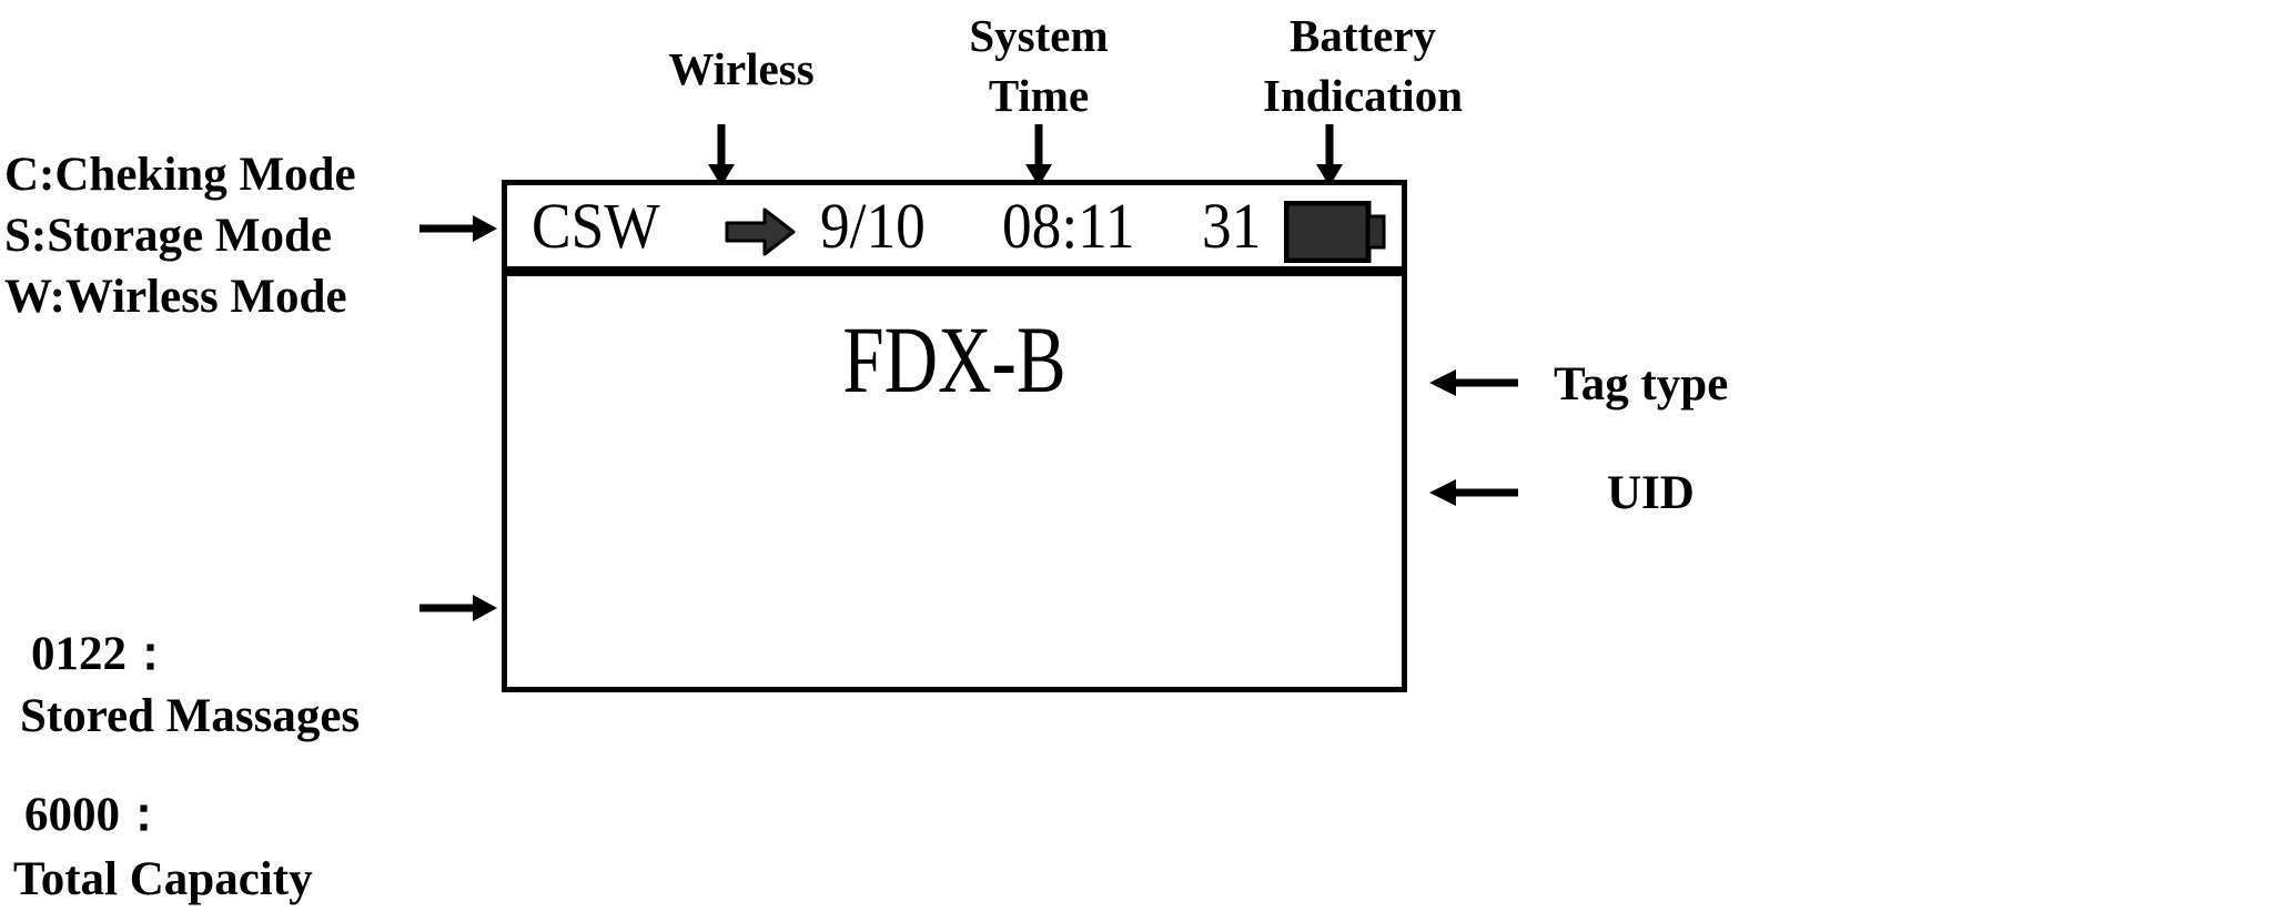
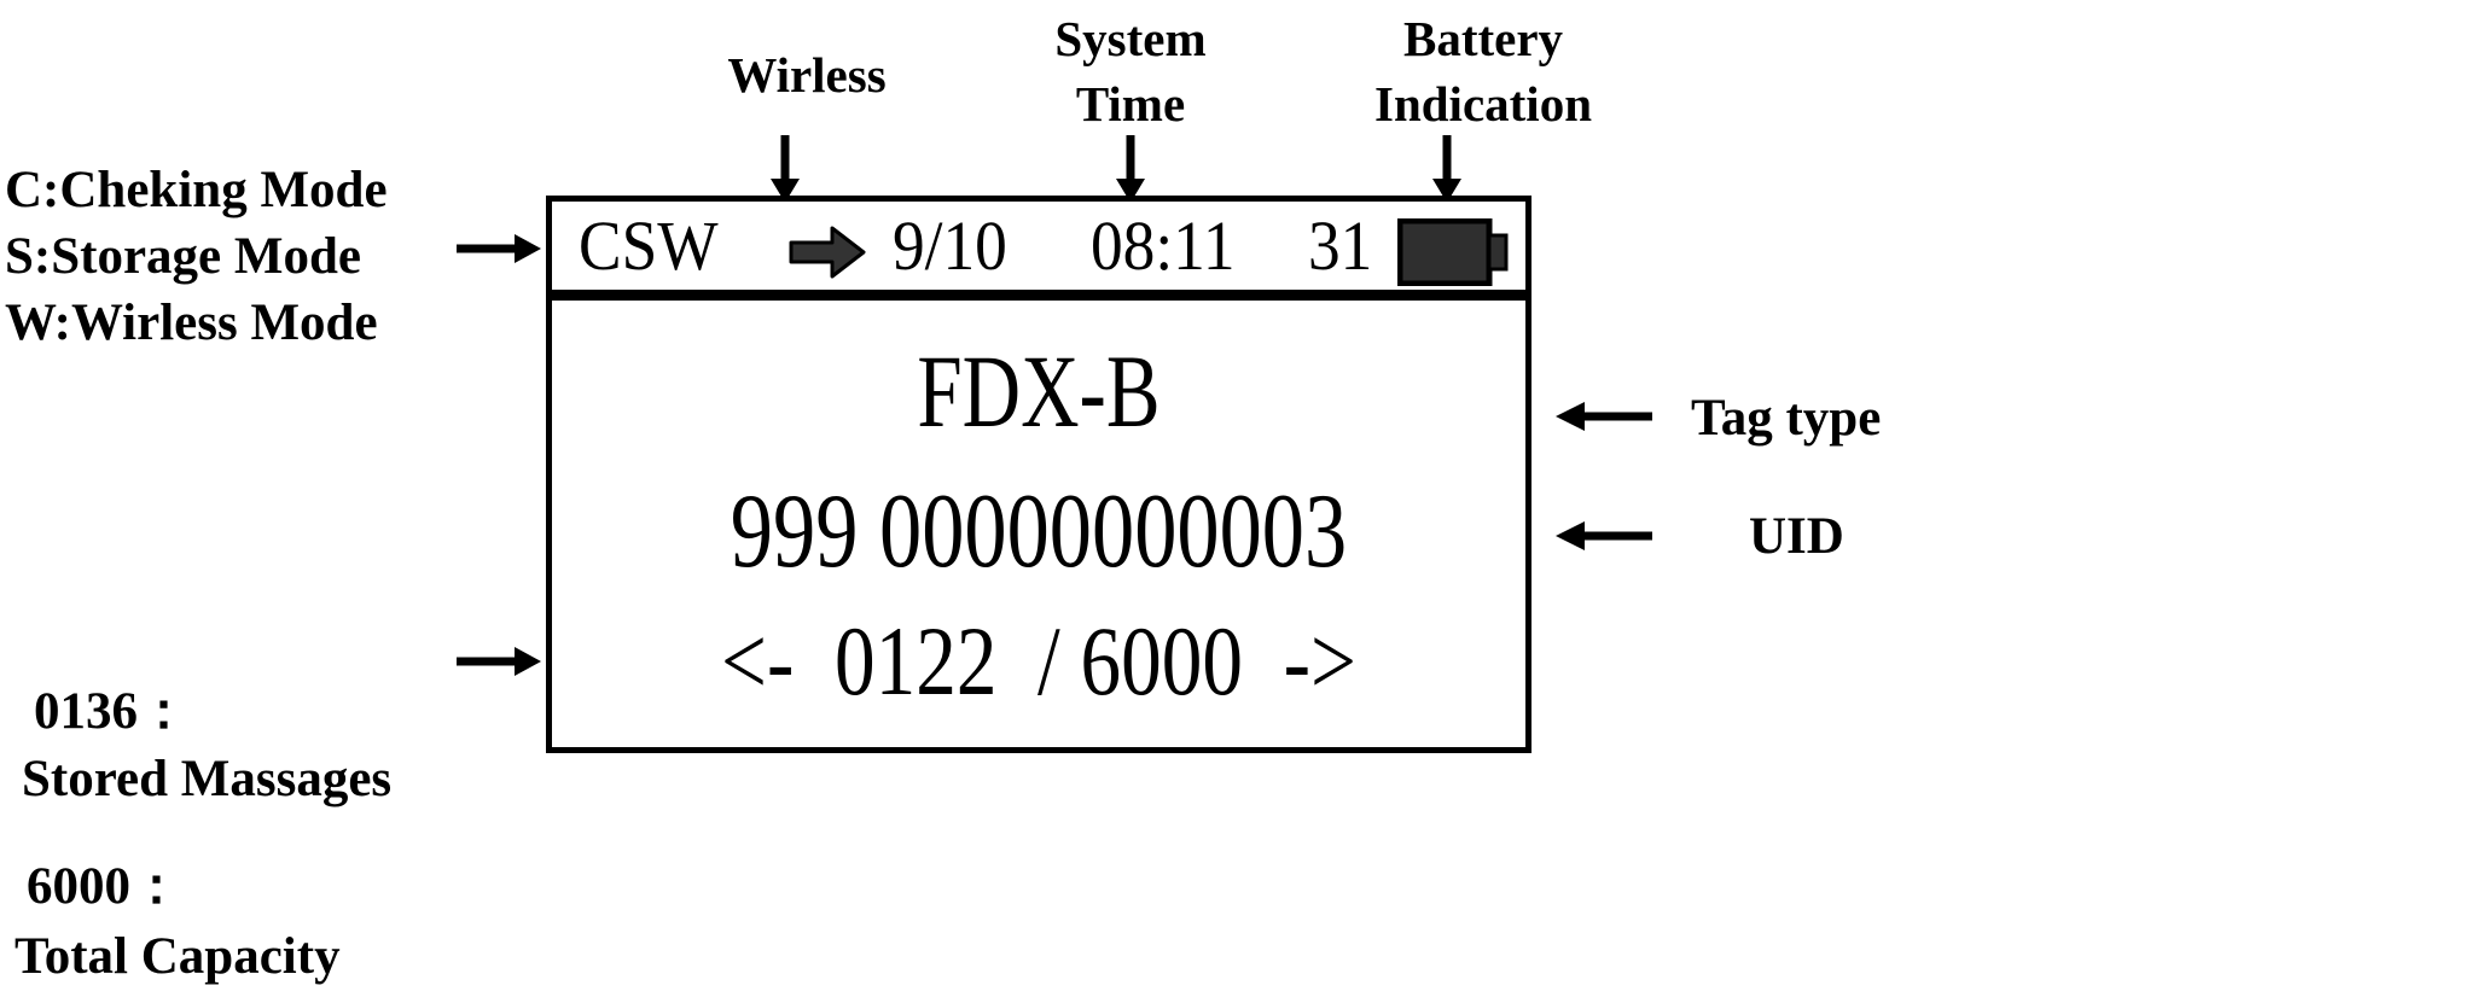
  Wirless
  System
  Time
  Battery
  Indication
  C:Cheking Mode
  S:Storage Mode
  W:Wirless Mode
- 0122：
+ 0136：
  Stored Massages
  6000：
  Total Capacity
  Tag type
  UID
  CSW
  9/10
  08:11
  31
  FDX-B
+ 999 00000000003
+ <- 0122 / 6000 ->
